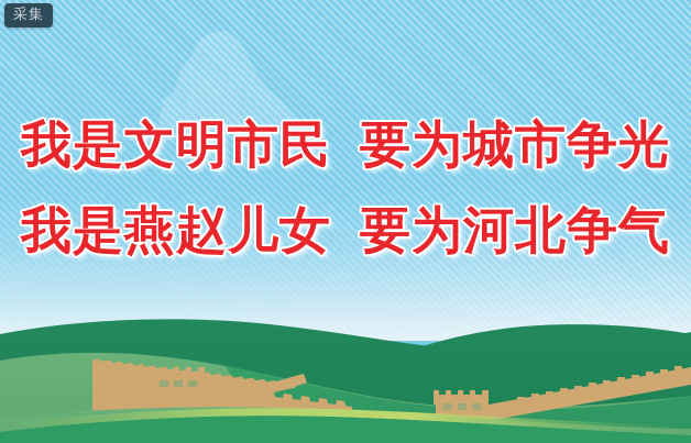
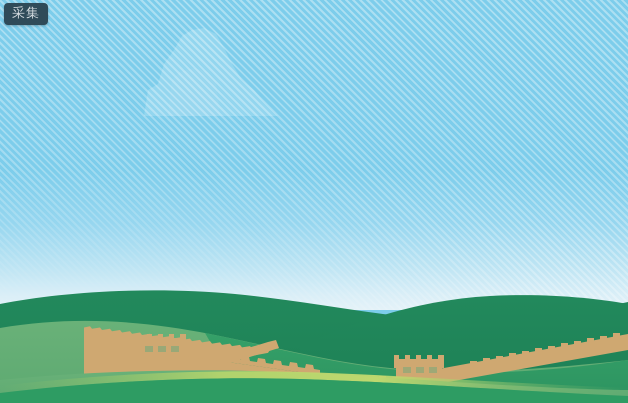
- 我是文明市民 要为城市争光
- 我是燕赵儿女 要为河北争气
  采集
